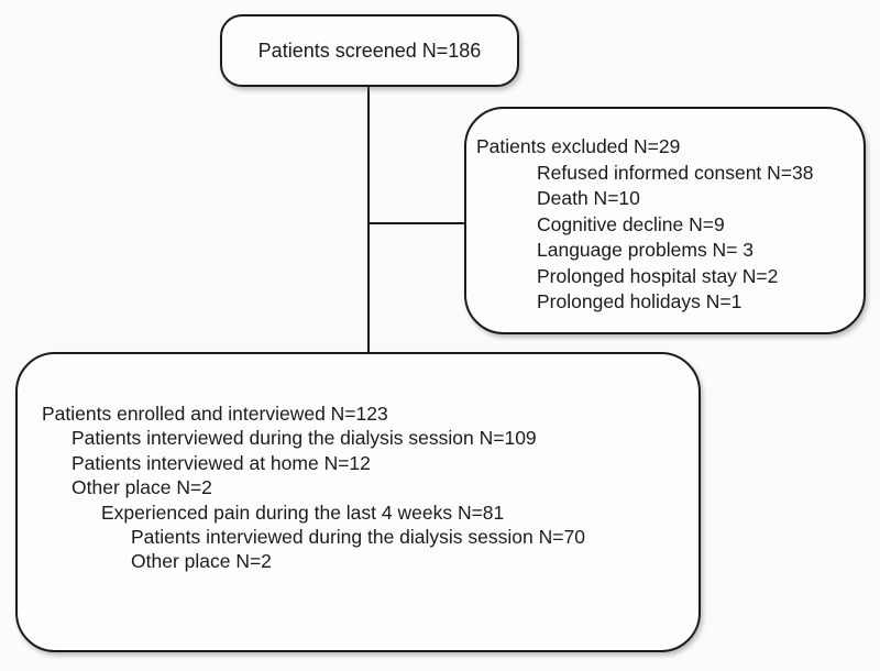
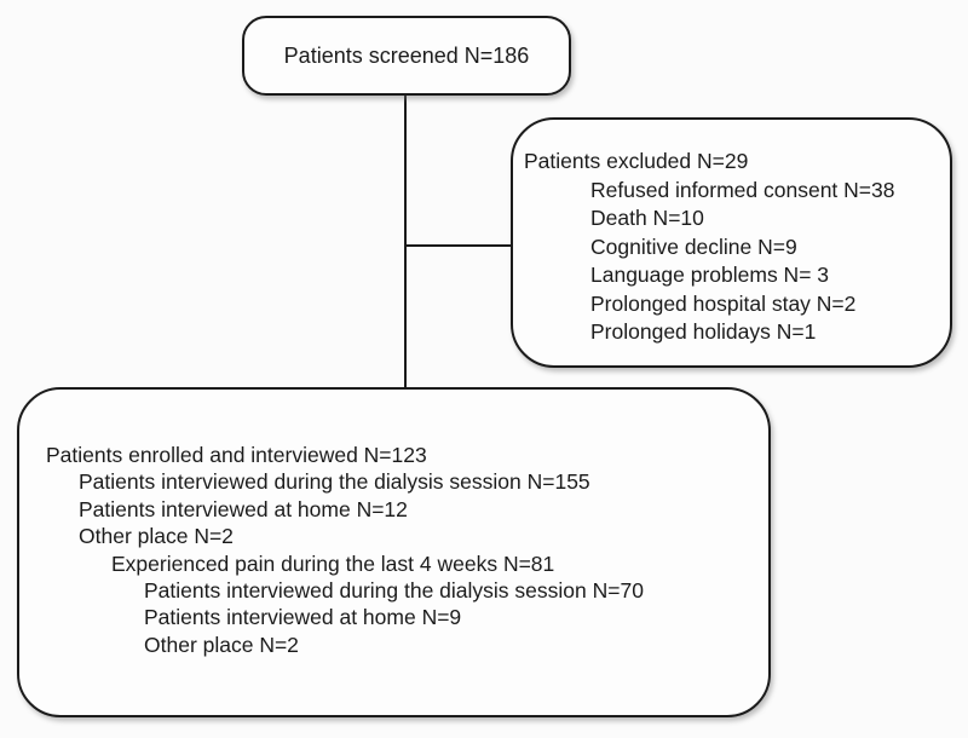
  Patients screened N=186
  Patients excluded N=29
  Refused informed consent N=38
  Death N=10
  Cognitive decline N=9
  Language problems N= 3
  Prolonged hospital stay N=2
  Prolonged holidays N=1
  Patients enrolled and interviewed N=123
- Patients interviewed during the dialysis session N=109
+ Patients interviewed during the dialysis session N=155
  Patients interviewed at home N=12
  Other place N=2
  Experienced pain during the last 4 weeks N=81
  Patients interviewed during the dialysis session N=70
+ Patients interviewed at home N=9
  Other place N=2
